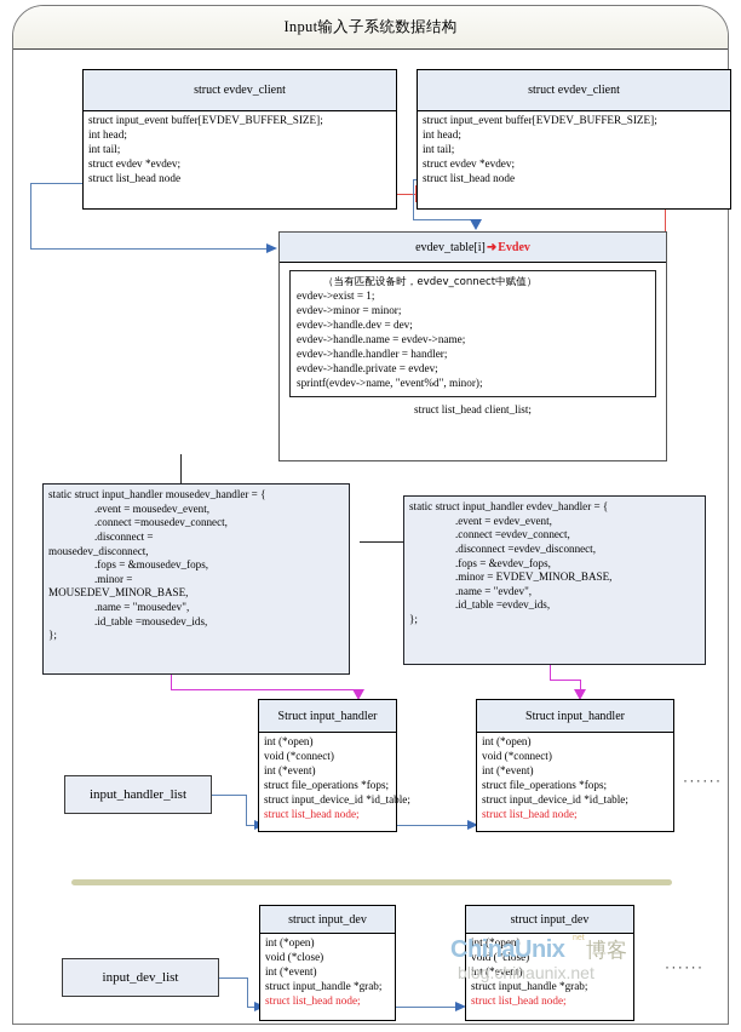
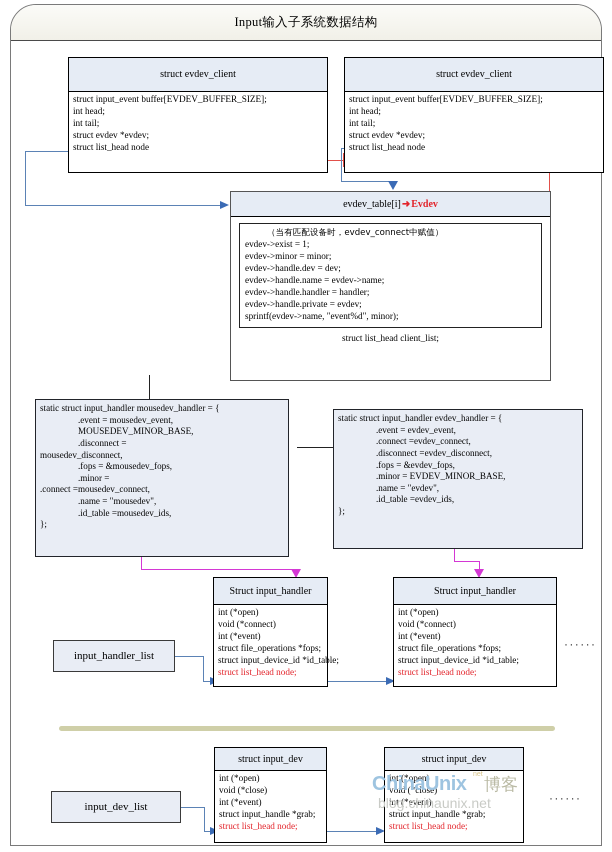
  Input输入子系统数据结构
  struct evdev_client
  struct input_event buffer[EVDEV_BUFFER_SIZE];
  int head;
  int tail;
  struct evdev *evdev;
  struct list_head node
  struct evdev_client
  struct input_event buffer[EVDEV_BUFFER_SIZE];
  int head;
  int tail;
  struct evdev *evdev;
  struct list_head node
  evdev_table[i]
  ➜
  Evdev
  （当有匹配设备时，evdev_connect中赋值）
  evdev->exist = 1;
  evdev->minor = minor;
  evdev->handle.dev = dev;
  evdev->handle.name = evdev->name;
  evdev->handle.handler = handler;
  evdev->handle.private = evdev;
  sprintf(evdev->name, "event%d", minor);
  struct list_head client_list;
  static struct input_handler mousedev_handler = {
  .event = mousedev_event,
- .connect =mousedev_connect,
+ MOUSEDEV_MINOR_BASE,
  .disconnect =
  mousedev_disconnect,
  .fops = &mousedev_fops,
  .minor =
- MOUSEDEV_MINOR_BASE,
+ .connect =mousedev_connect,
  .name = "mousedev",
  .id_table =mousedev_ids,
  };
  static struct input_handler evdev_handler = {
  .event = evdev_event,
  .connect =evdev_connect,
  .disconnect =evdev_disconnect,
  .fops = &evdev_fops,
  .minor = EVDEV_MINOR_BASE,
  .name = "evdev",
  .id_table =evdev_ids,
  };
  Struct input_handler
  int (*open)
  void (*connect)
  int (*event)
  struct file_operations *fops;
  struct input_device_id *id_table;
  struct list_head node;
  Struct input_handler
  int (*open)
  void (*connect)
  int (*event)
  struct file_operations *fops;
  struct input_device_id *id_table;
  struct list_head node;
  ······
  input_handler_list
  struct input_dev
  int (*open)
  void (*close)
  int (*event)
  struct input_handle *grab;
  struct list_head node;
  struct input_dev
  int (*open)
  void (*close)
  int (*event)
  struct input_handle *grab;
  struct list_head node;
  ······
  input_dev_list
  ChinaUnix
  博客
  blog.chinaunix.net
